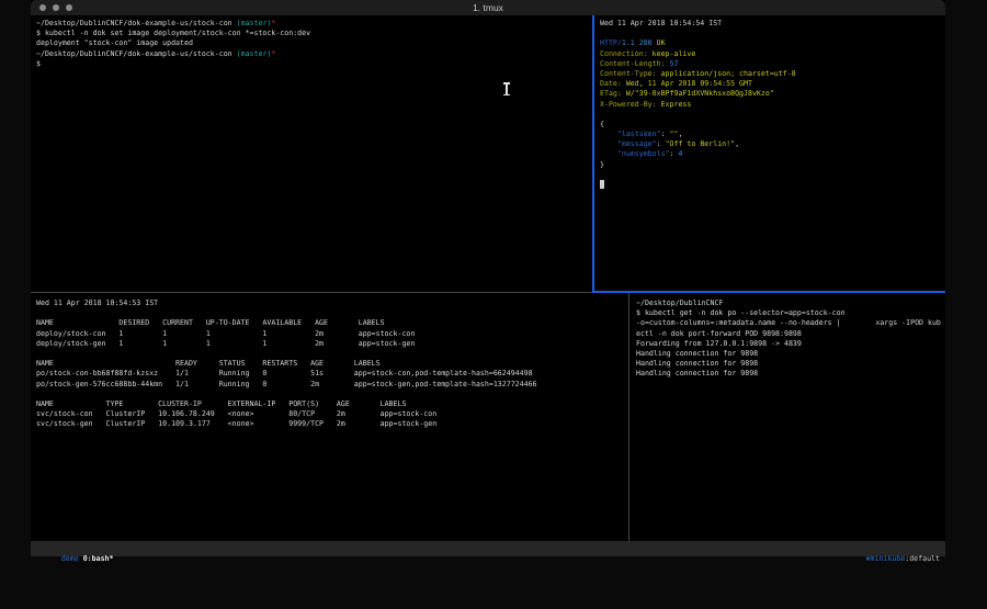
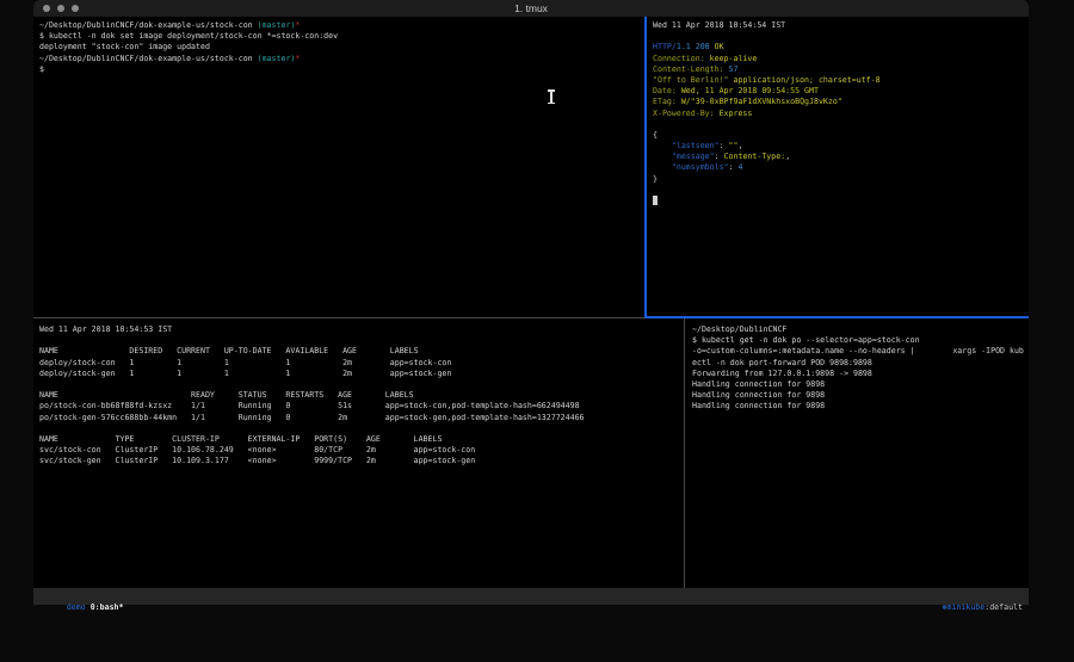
  1. tmux
  ~/Desktop/DublinCNCF/dok-example-us/stock-con (master)*
  $ kubectl -n dok set image deployment/stock-con *=stock-con:dev
  deployment "stock-con" image updated
  ~/Desktop/DublinCNCF/dok-example-us/stock-con (master)*
  $
  Wed 11 Apr 2018 10:54:54 IST
  HTTP/1.1 200 OK
  Connection: keep-alive
  Content-Length: 57
- Content-Type: application/json; charset=utf-8
+ "Off to Berlin!" application/json; charset=utf-8
  Date: Wed, 11 Apr 2018 09:54:55 GMT
  ETag: W/"39-0xBPf9aF1dXVNkhsxoBQgJ8vKzo"
  X-Powered-By: Express
  {
  "lastseen": "",
- "message": "Off to Berlin!",
+ "message": Content-Type:,
  "numsymbols": 4
  }
  Wed 11 Apr 2018 10:54:53 IST
  NAME DESIRED CURRENT UP-TO-DATE AVAILABLE AGE LABELS
  deploy/stock-con 1 1 1 1 2m app=stock-con
  deploy/stock-gen 1 1 1 1 2m app=stock-gen
  NAME READY STATUS RESTARTS AGE LABELS
  po/stock-con-bb68f88fd-kzsxz 1/1 Running 0 51s app=stock-con,pod-template-hash=662494498
  po/stock-gen-576cc688bb-44kmn 1/1 Running 0 2m app=stock-gen,pod-template-hash=1327724466
  NAME TYPE CLUSTER-IP EXTERNAL-IP PORT(S) AGE LABELS
  svc/stock-con ClusterIP 10.106.78.249 <none> 80/TCP 2m app=stock-con
  svc/stock-gen ClusterIP 10.109.3.177 <none> 9999/TCP 2m app=stock-gen
  ~/Desktop/DublinCNCF
  $ kubectl get -n dok po --selector=app=stock-con
  -o=custom-columns=:metadata.name --no-headers | xargs -IPOD kub
  ectl -n dok port-forward POD 9898:9898
- Forwarding from 127.0.0.1:9898 -> 4839
+ Forwarding from 127.0.0.1:9898 -> 9898
  Handling connection for 9898
  Handling connection for 9898
  Handling connection for 9898
  demo 0:bash*
  ⊛minikube:default
